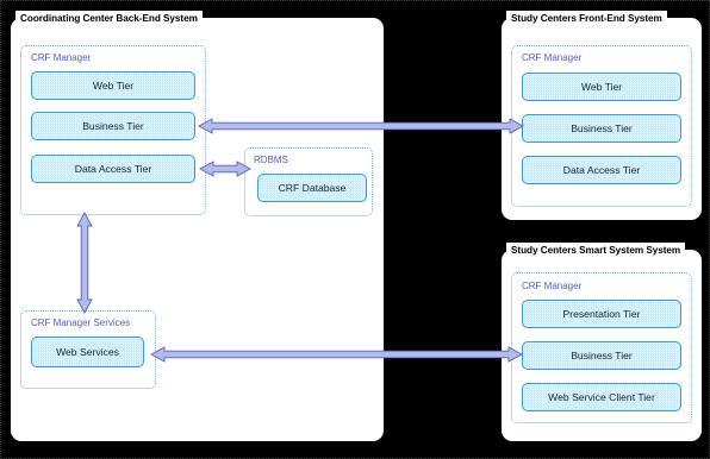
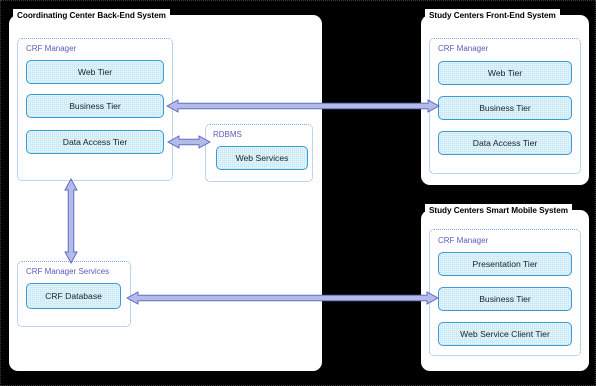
  Coordinating Center Back-End System
  CRF Manager
  Web Tier
  Business Tier
  Data Access Tier
  RDBMS
- CRF Database
+ Web Services
  CRF Manager Services
- Web Services
+ CRF Database
  Study Centers Front-End System
  CRF Manager
  Web Tier
  Business Tier
  Data Access Tier
- Study Centers Smart System System
+ Study Centers Smart Mobile System
  CRF Manager
  Presentation Tier
  Business Tier
  Web Service Client Tier
  Front-end Business Tier --> CRF Database --> CRF Manager Services (vertical) --> Mobile Business Tier -->
